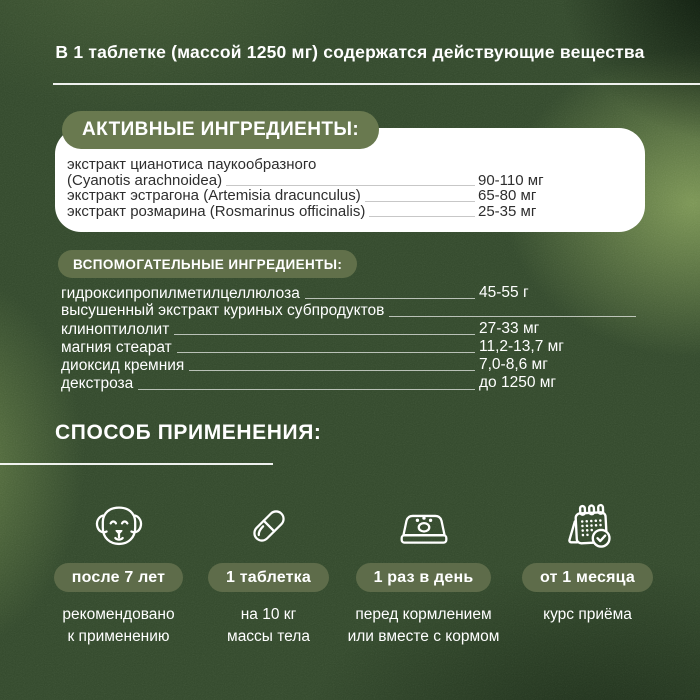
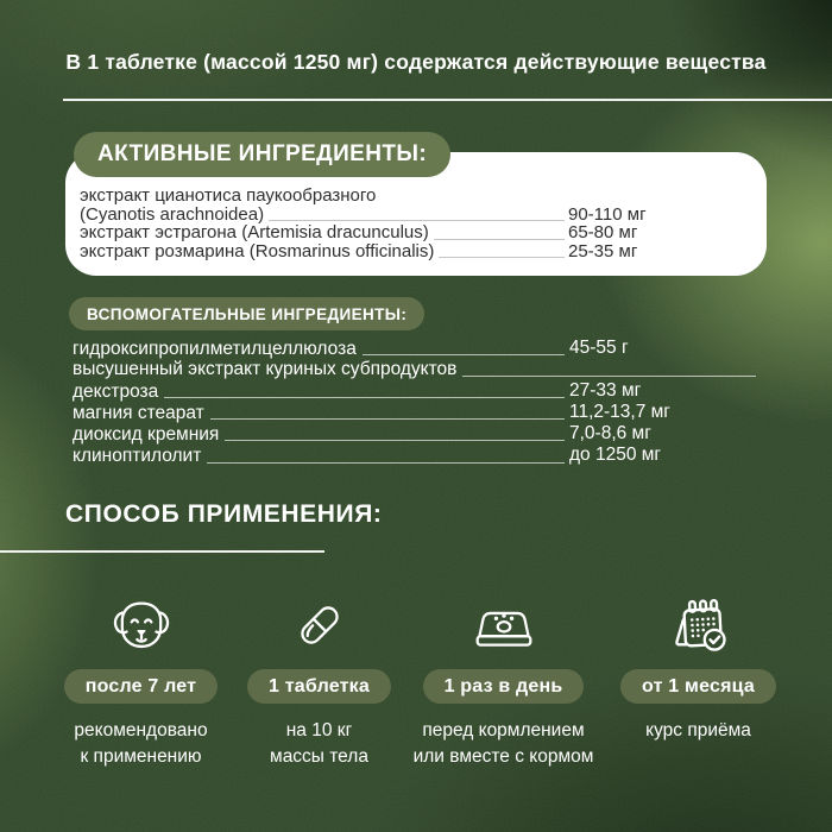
  В 1 таблетке (массой 1250 мг) содержатся действующие вещества
  АКТИВНЫЕ ИНГРЕДИЕНТЫ:
  экстракт цианотиса паукообразного
  (Cyanotis arachnoidea)
  90-110 мг
  экстракт эстрагона (Artemisia dracunculus)
  65-80 мг
  экстракт розмарина (Rosmarinus officinalis)
  25-35 мг
  ВСПОМОГАТЕЛЬНЫЕ ИНГРЕДИЕНТЫ:
  гидроксипропилметилцеллюлоза
  45-55 г
  высушенный экстракт куриных субпродуктов
- клиноптилолит
+ декстроза
  27-33 мг
  магния стеарат
  11,2-13,7 мг
  диоксид кремния
  7,0-8,6 мг
- декстроза
+ клиноптилолит
  до 1250 мг
  СПОСОБ ПРИМЕНЕНИЯ:
  после 7 лет
  рекомендовано
  к применению
  1 таблетка
  на 10 кг
  массы тела
  1 раз в день
  перед кормлением
  или вместе с кормом
  от 1 месяца
  курс приёма
